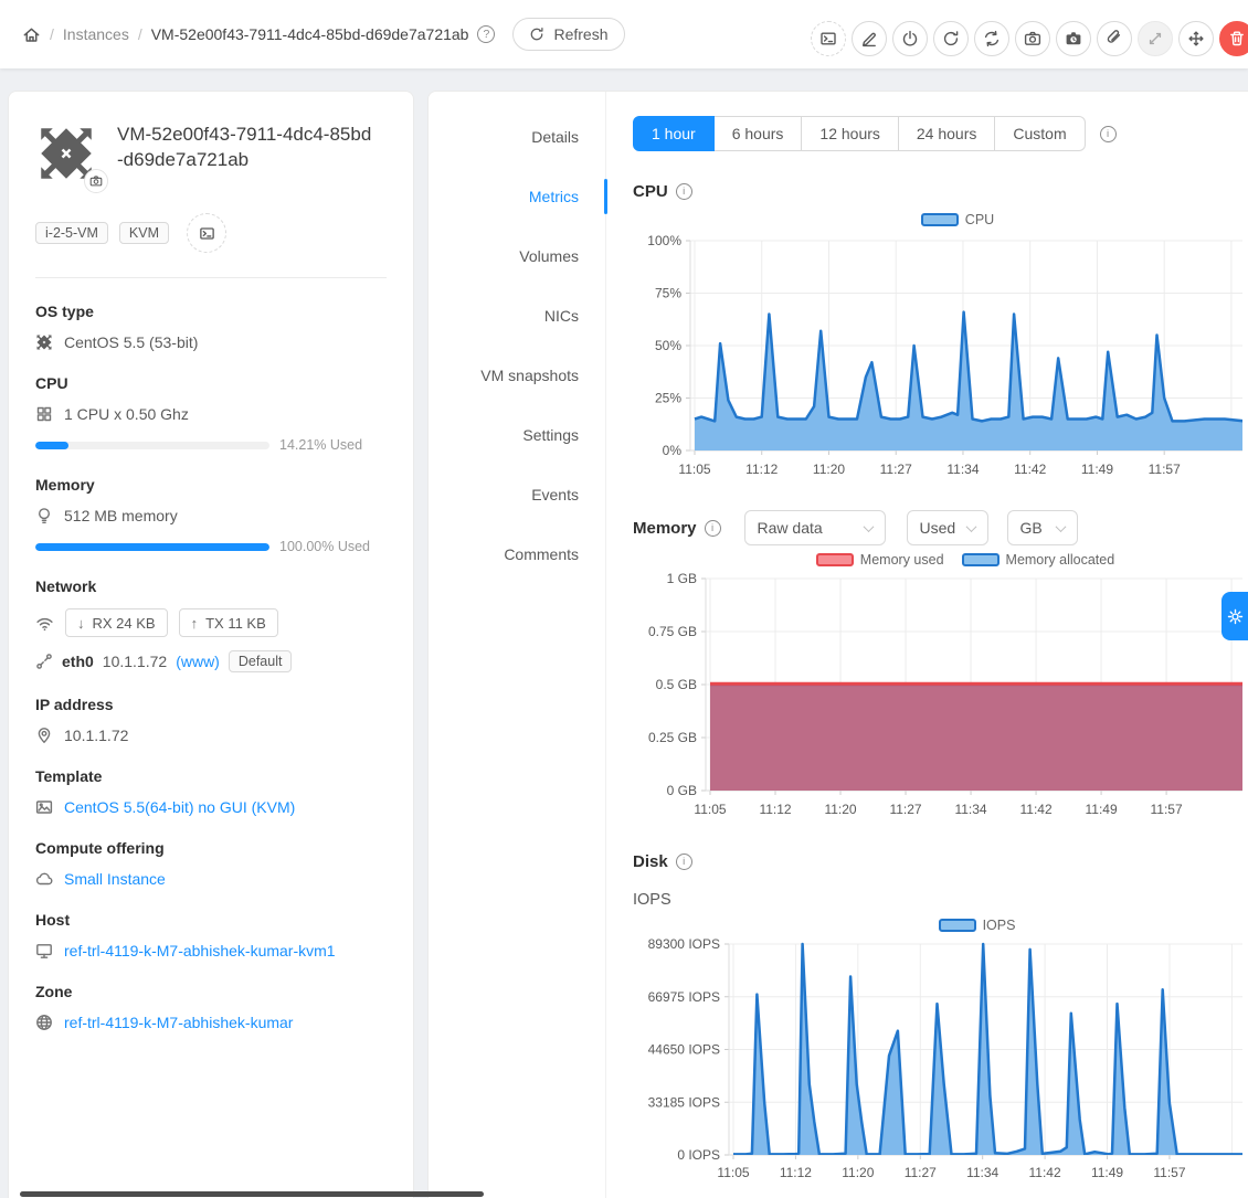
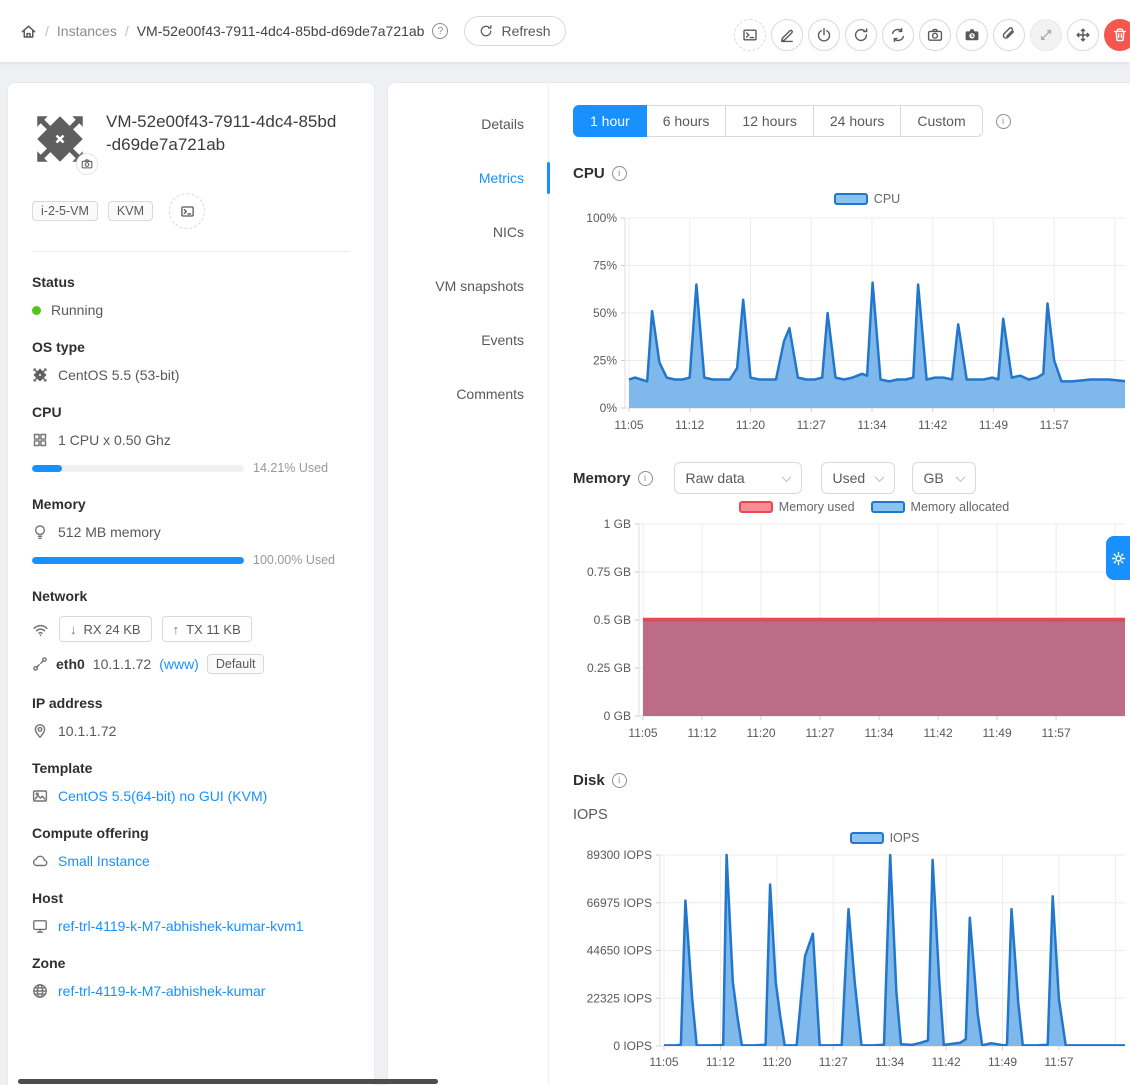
  /
  Instances
  /
  VM-52e00f43-7911-4dc4-85bd-d69de7a721ab
  ?
  Refresh
  VM-52e00f43-7911-4dc4-85bd-d69de7a721ab
  i-2-5-VM
  KVM
+ Status
+ Running
  OS type
  CentOS 5.5 (53-bit)
  CPU
  1 CPU x 0.50 Ghz
  14.21% Used
  Memory
  512 MB memory
  100.00% Used
  Network
  ↓
  RX 24 KB
  ↑
  TX 11 KB
  eth0
  10.1.1.72
  (www)
  Default
  IP address
  10.1.1.72
  Template
  CentOS 5.5(64-bit) no GUI (KVM)
  Compute offering
  Small Instance
  Host
  ref-trl-4119-k-M7-abhishek-kumar-kvm1
  Zone
  ref-trl-4119-k-M7-abhishek-kumar
  Details
  Metrics
- Volumes
  NICs
  VM snapshots
- Settings
  Events
  Comments
  1 hour
  6 hours
  12 hours
  24 hours
  Custom
  i
  CPU
  i
  CPU
  100%
  75%
  50%
  25%
  0%
  11:05
  11:12
  11:20
  11:27
  11:34
  11:42
  11:49
  11:57
  Memory
  i
  Raw data
  Used
  GB
  Memory used
  Memory allocated
  1 GB
  0.75 GB
  0.5 GB
  0.25 GB
  0 GB
  11:05
  11:12
  11:20
  11:27
  11:34
  11:42
  11:49
  11:57
  Disk
  i
  IOPS
  IOPS
  89300 IOPS
  66975 IOPS
  44650 IOPS
- 33185 IOPS
+ 22325 IOPS
  0 IOPS
  11:05
  11:12
  11:20
  11:27
  11:34
  11:42
  11:49
  11:57
